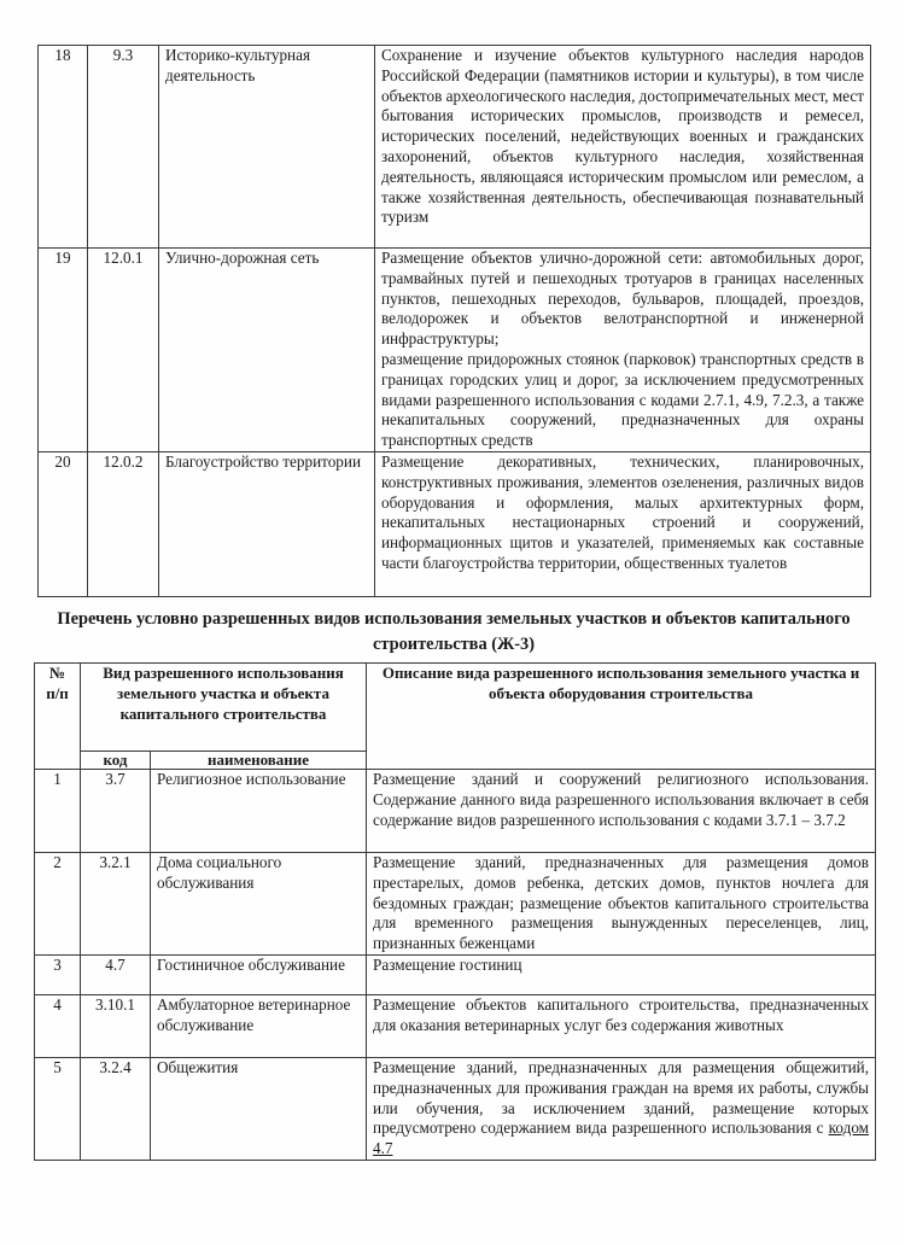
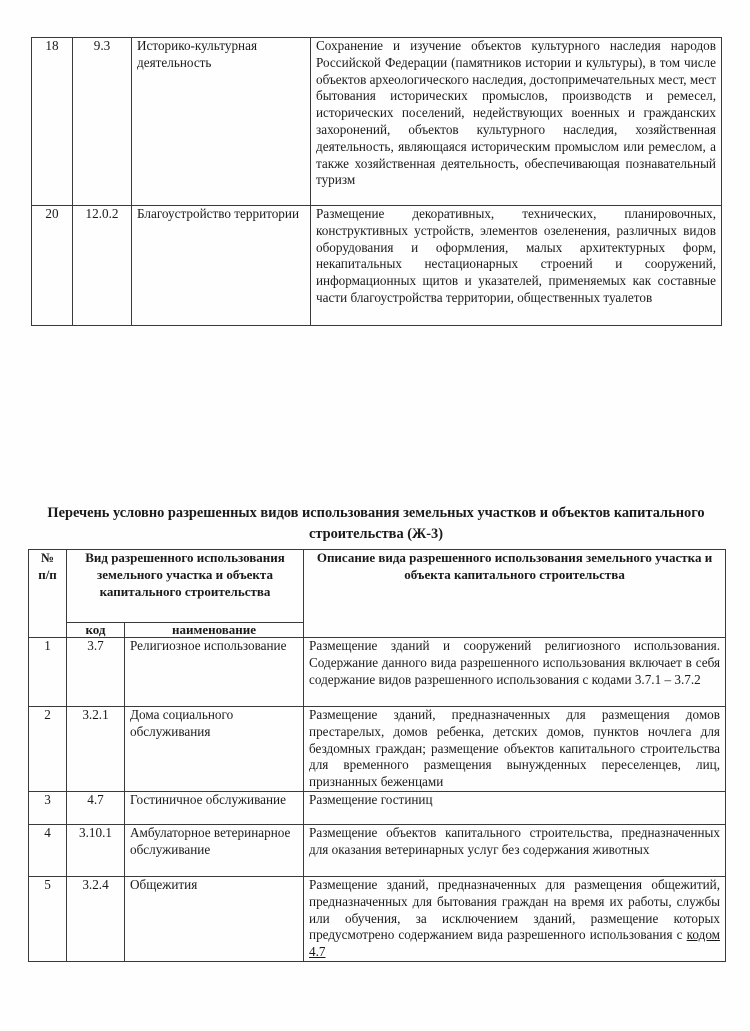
  18	9.3	Историко-культурная деятельность	Сохранение и изучение объектов культурного наследия народов Российской Федерации (памятников истории и культуры), в том числе объектов археологического наследия, достопримечательных мест, мест бытования исторических промыслов, производств и ремесел, исторических поселений, недействующих военных и гражданских захоронений, объектов культурного наследия, хозяйственная деятельность, являющаяся историческим промыслом или ремеслом, а также хозяйственная деятельность, обеспечивающая познавательный туризм
- 19	12.0.1	Улично-дорожная сеть	Размещение объектов улично-дорожной сети: автомобильных дорог, трамвайных путей и пешеходных тротуаров в границах населенных пунктов, пешеходных переходов, бульваров, площадей, проездов, велодорожек и объектов велотранспортной и инженерной инфраструктуры; размещение придорожных стоянок (парковок) транспортных средств в границах городских улиц и дорог, за исключением предусмотренных видами разрешенного использования с кодами 2.7.1, 4.9, 7.2.3, а также некапитальных сооружений, предназначенных для охраны транспортных средств
- 20	12.0.2	Благоустройство территории	Размещение декоративных, технических, планировочных, конструктивных проживания, элементов озеленения, различных видов оборудования и оформления, малых архитектурных форм, некапитальных нестационарных строений и сооружений, информационных щитов и указателей, применяемых как составные части благоустройства территории, общественных туалетов
+ 20	12.0.2	Благоустройство территории	Размещение декоративных, технических, планировочных, конструктивных устройств, элементов озеленения, различных видов оборудования и оформления, малых архитектурных форм, некапитальных нестационарных строений и сооружений, информационных щитов и указателей, применяемых как составные части благоустройства территории, общественных туалетов
  Перечень условно разрешенных видов использования земельных участков и объектов капитального строительства (Ж-3)
- № п/п	Вид разрешенного использования земельного участка и объекта капитального строительства	Описание вида разрешенного использования земельного участка и объекта оборудования строительства
+ № п/п	Вид разрешенного использования земельного участка и объекта капитального строительства	Описание вида разрешенного использования земельного участка и объекта капитального строительства
  код	наименование
  1	3.7	Религиозное использование	Размещение зданий и сооружений религиозного использования. Содержание данного вида разрешенного использования включает в себя содержание видов разрешенного использования с кодами 3.7.1 – 3.7.2
  2	3.2.1	Дома социального обслуживания	Размещение зданий, предназначенных для размещения домов престарелых, домов ребенка, детских домов, пунктов ночлега для бездомных граждан; размещение объектов капитального строительства для временного размещения вынужденных переселенцев, лиц, признанных беженцами
  3	4.7	Гостиничное обслуживание	Размещение гостиниц
  4	3.10.1	Амбулаторное ветеринарное обслуживание	Размещение объектов капитального строительства, предназначенных для оказания ветеринарных услуг без содержания животных
- 5	3.2.4	Общежития	Размещение зданий, предназначенных для размещения общежитий, предназначенных для проживания граждан на время их работы, службы или обучения, за исключением зданий, размещение которых предусмотрено содержанием вида разрешенного использования с кодом 4.7
+ 5	3.2.4	Общежития	Размещение зданий, предназначенных для размещения общежитий, предназначенных для бытования граждан на время их работы, службы или обучения, за исключением зданий, размещение которых предусмотрено содержанием вида разрешенного использования с кодом 4.7
